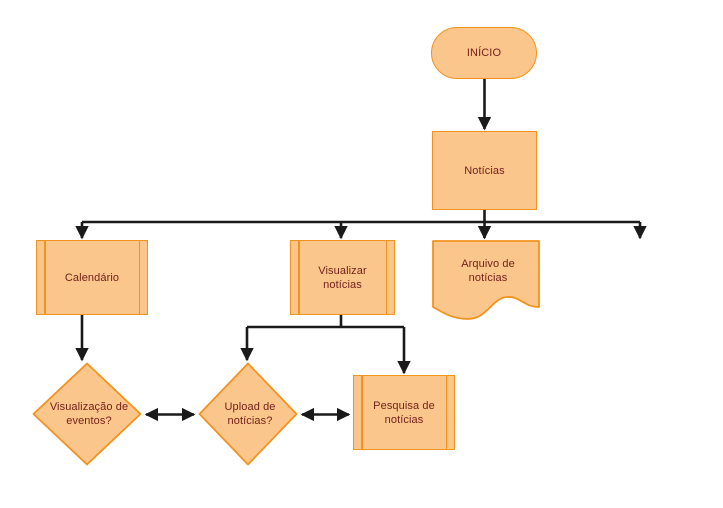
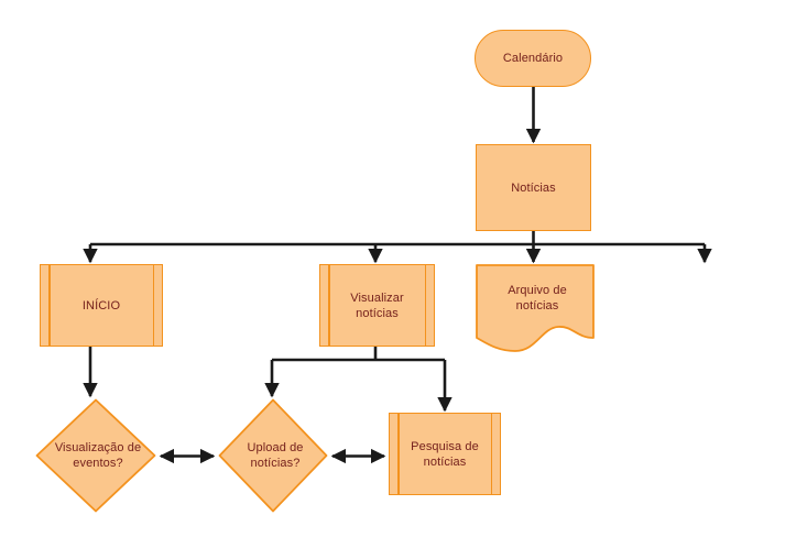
- INÍCIO
+ Calendário
  Notícias
- Calendário
+ INÍCIO
  Visualizar
  notícias
  Arquivo de
  notícias
  Visualização de
  eventos?
  Upload de
  notícias?
  Pesquisa de
  notícias
